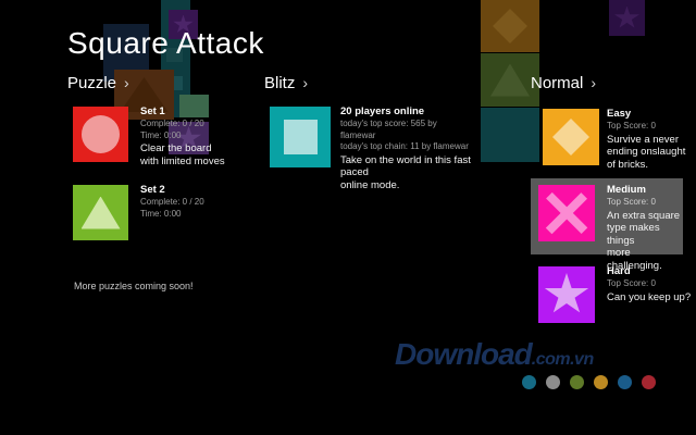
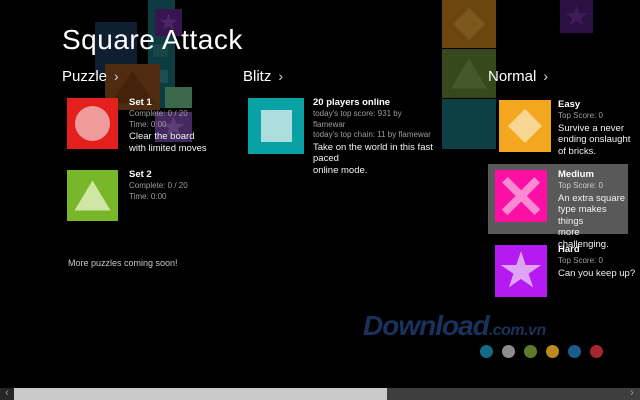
  Square Attack
  Puzzle ›
  Blitz ›
  Normal ›
  Set 1
  Complete: 0 / 20
  Time: 0:00
  Clear the board
  with limited moves
  Set 2
  Complete: 0 / 20
  Time: 0:00
  More puzzles coming soon!
  20 players online
- today's top score: 565 by flamewar
+ today's top score: 931 by flamewar
  today's top chain: 11 by flamewar
  Take on the world in this fast paced
  online mode.
  Easy
  Top Score: 0
  Survive a never
  ending onslaught
  of bricks.
  Medium
  Top Score: 0
  An extra square
  type makes things
  more challenging.
  Hard
  Top Score: 0
  Can you keep up?
  Download
  .com.vn
+ ‹
+ ›
